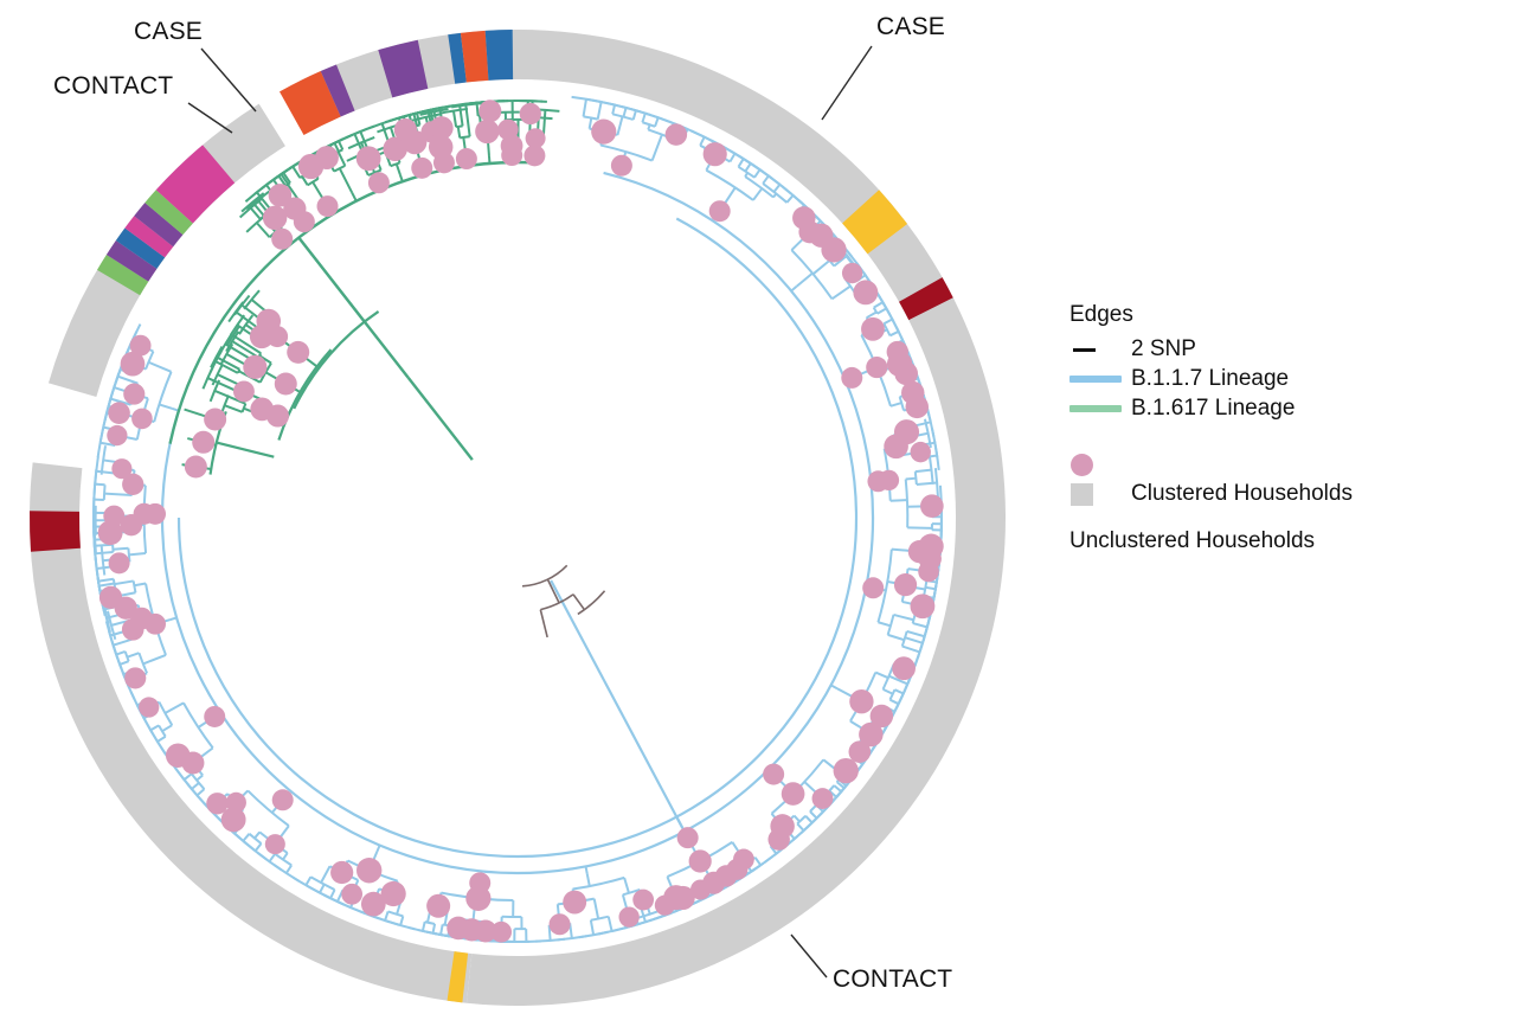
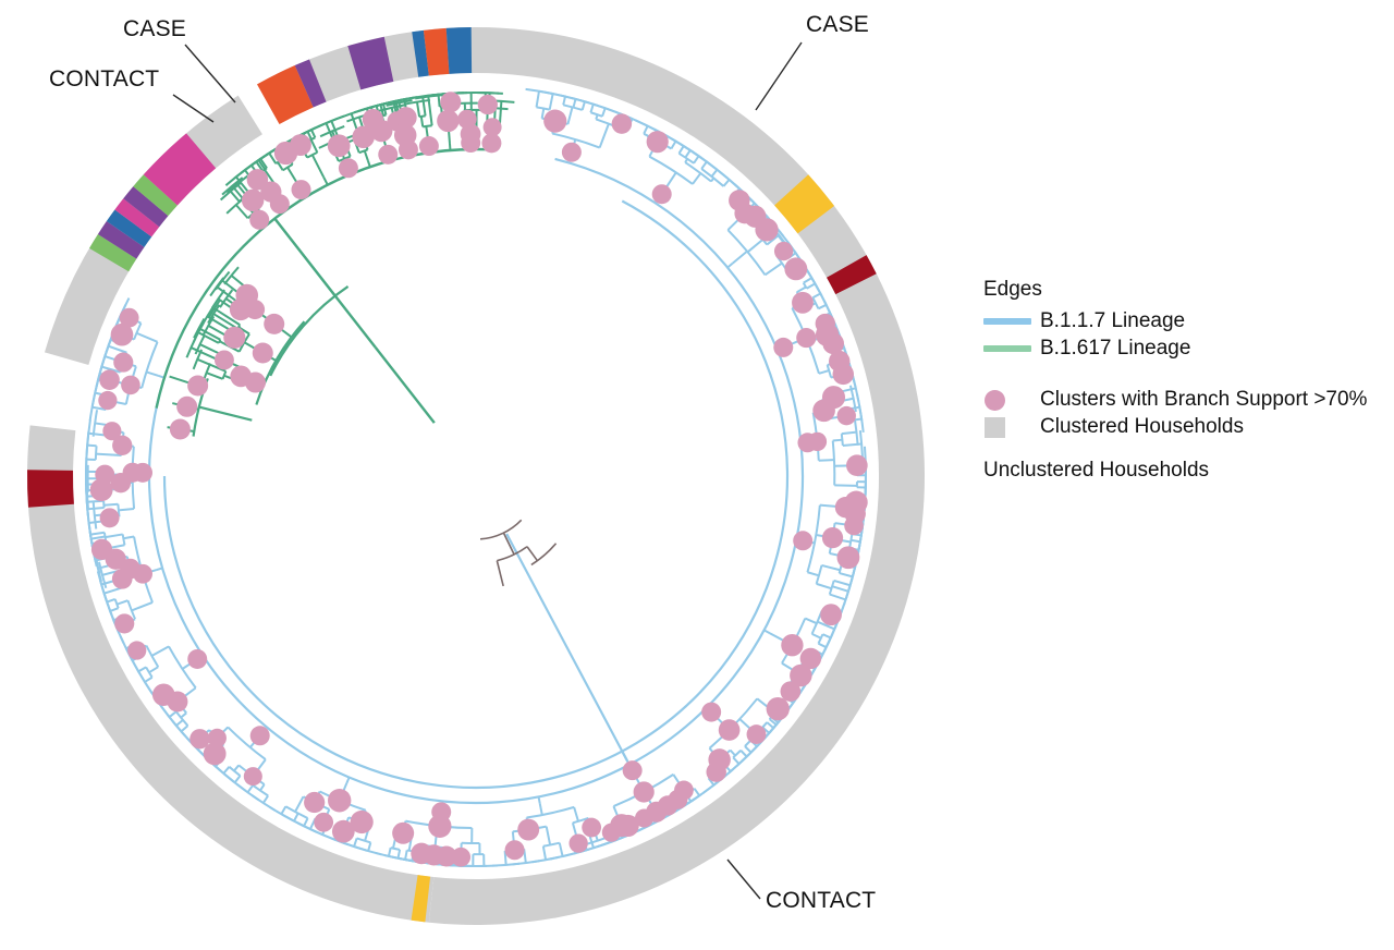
  CASE
  CONTACT
  CASE
  CONTACT
  Edges
- 2 SNP
  B.1.1.7 Lineage
  B.1.617 Lineage
+ Clusters with Branch Support >70%
  Clustered Households
  Unclustered Households
